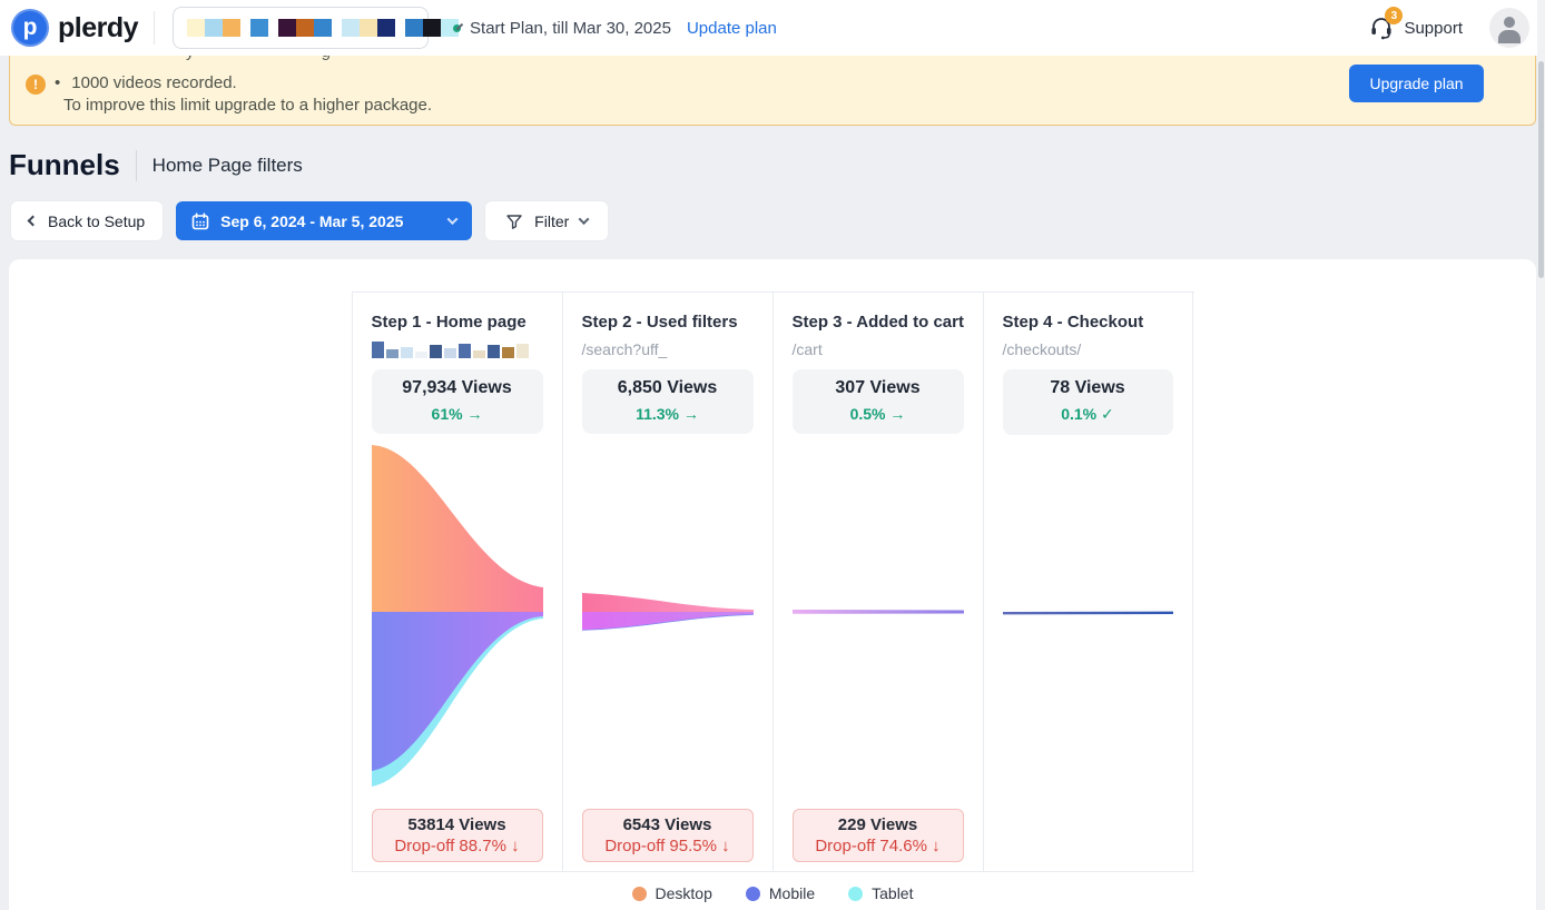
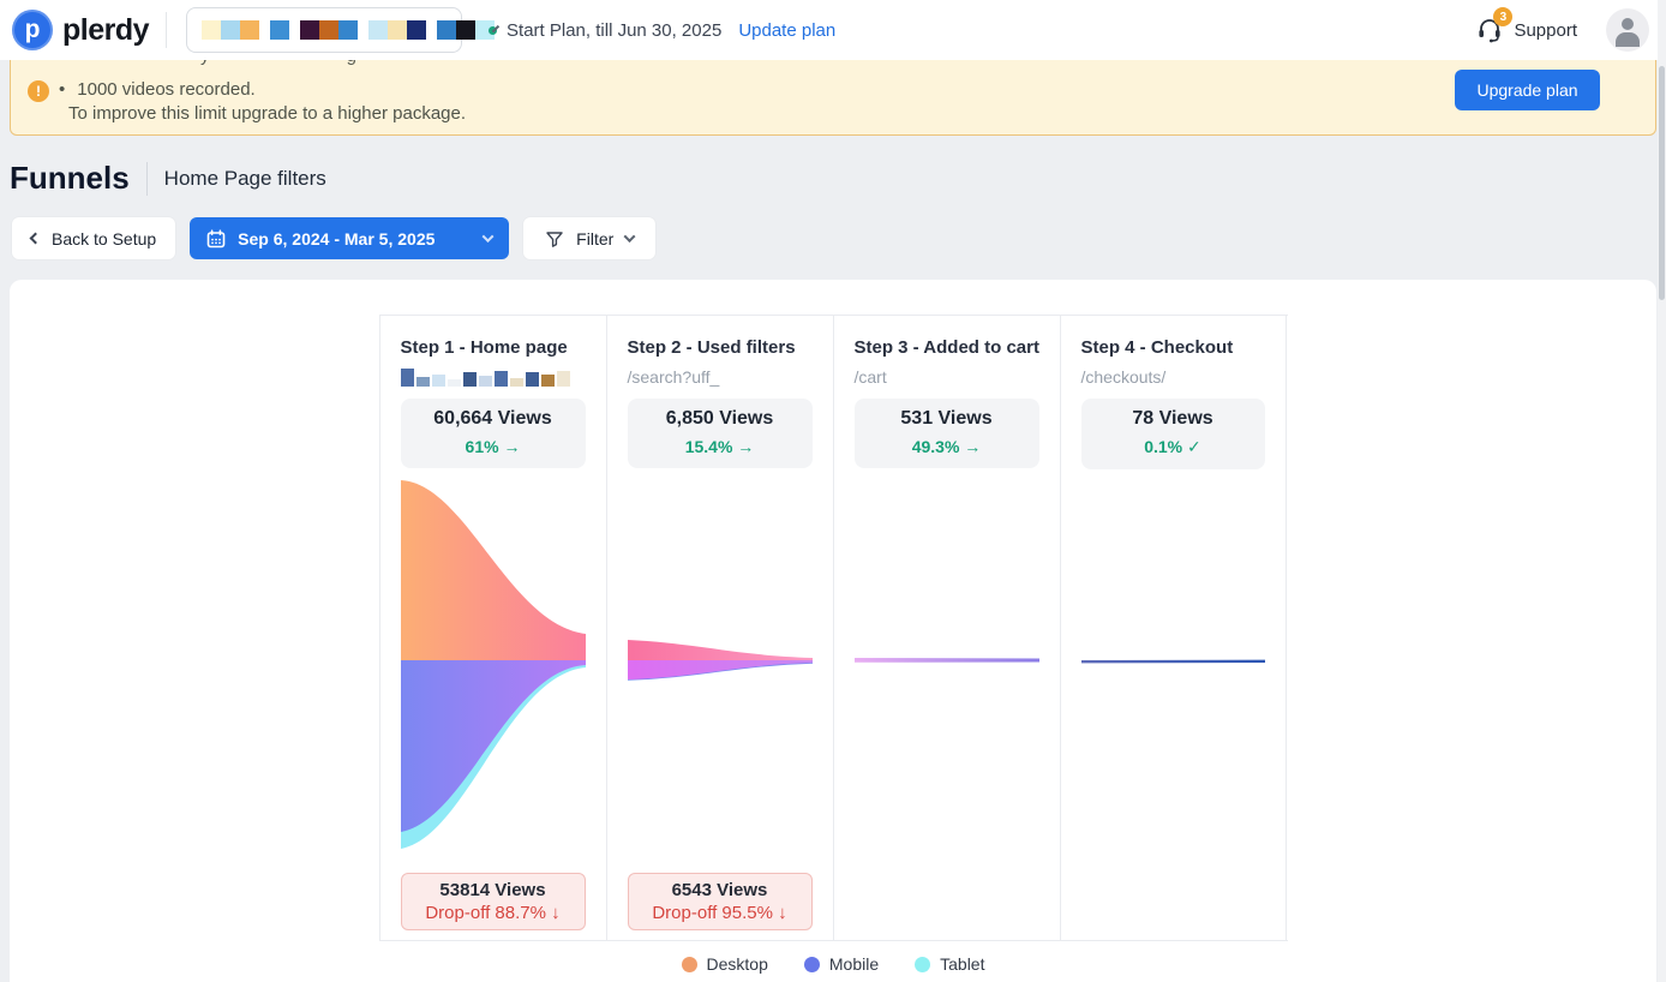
  p
  plerdy
- Start Plan, till Mar 30, 2025
+ Start Plan, till Jun 30, 2025
  Update plan
  3
  Support
  !
  • 1000 videos recorded.
  To improve this limit upgrade to a higher package.
  Upgrade plan
  Funnels
  Home Page filters
  Back to Setup
  Sep 6, 2024 - Mar 5, 2025
  Filter
  Step 1 - Home page
- 97,934 Views
+ 60,664 Views
  61% →
  53814 Views
  Drop-off 88.7% ↓
  Step 2 - Used filters
  /search?uff_
  6,850 Views
- 11.3% →
+ 15.4% →
  6543 Views
  Drop-off 95.5% ↓
  Step 3 - Added to cart
  /cart
- 307 Views
+ 531 Views
- 0.5% →
+ 49.3% →
- 229 Views
- Drop-off 74.6% ↓
  Step 4 - Checkout
  /checkouts/
  78 Views
  0.1% ✓
  Desktop
  Mobile
  Tablet
